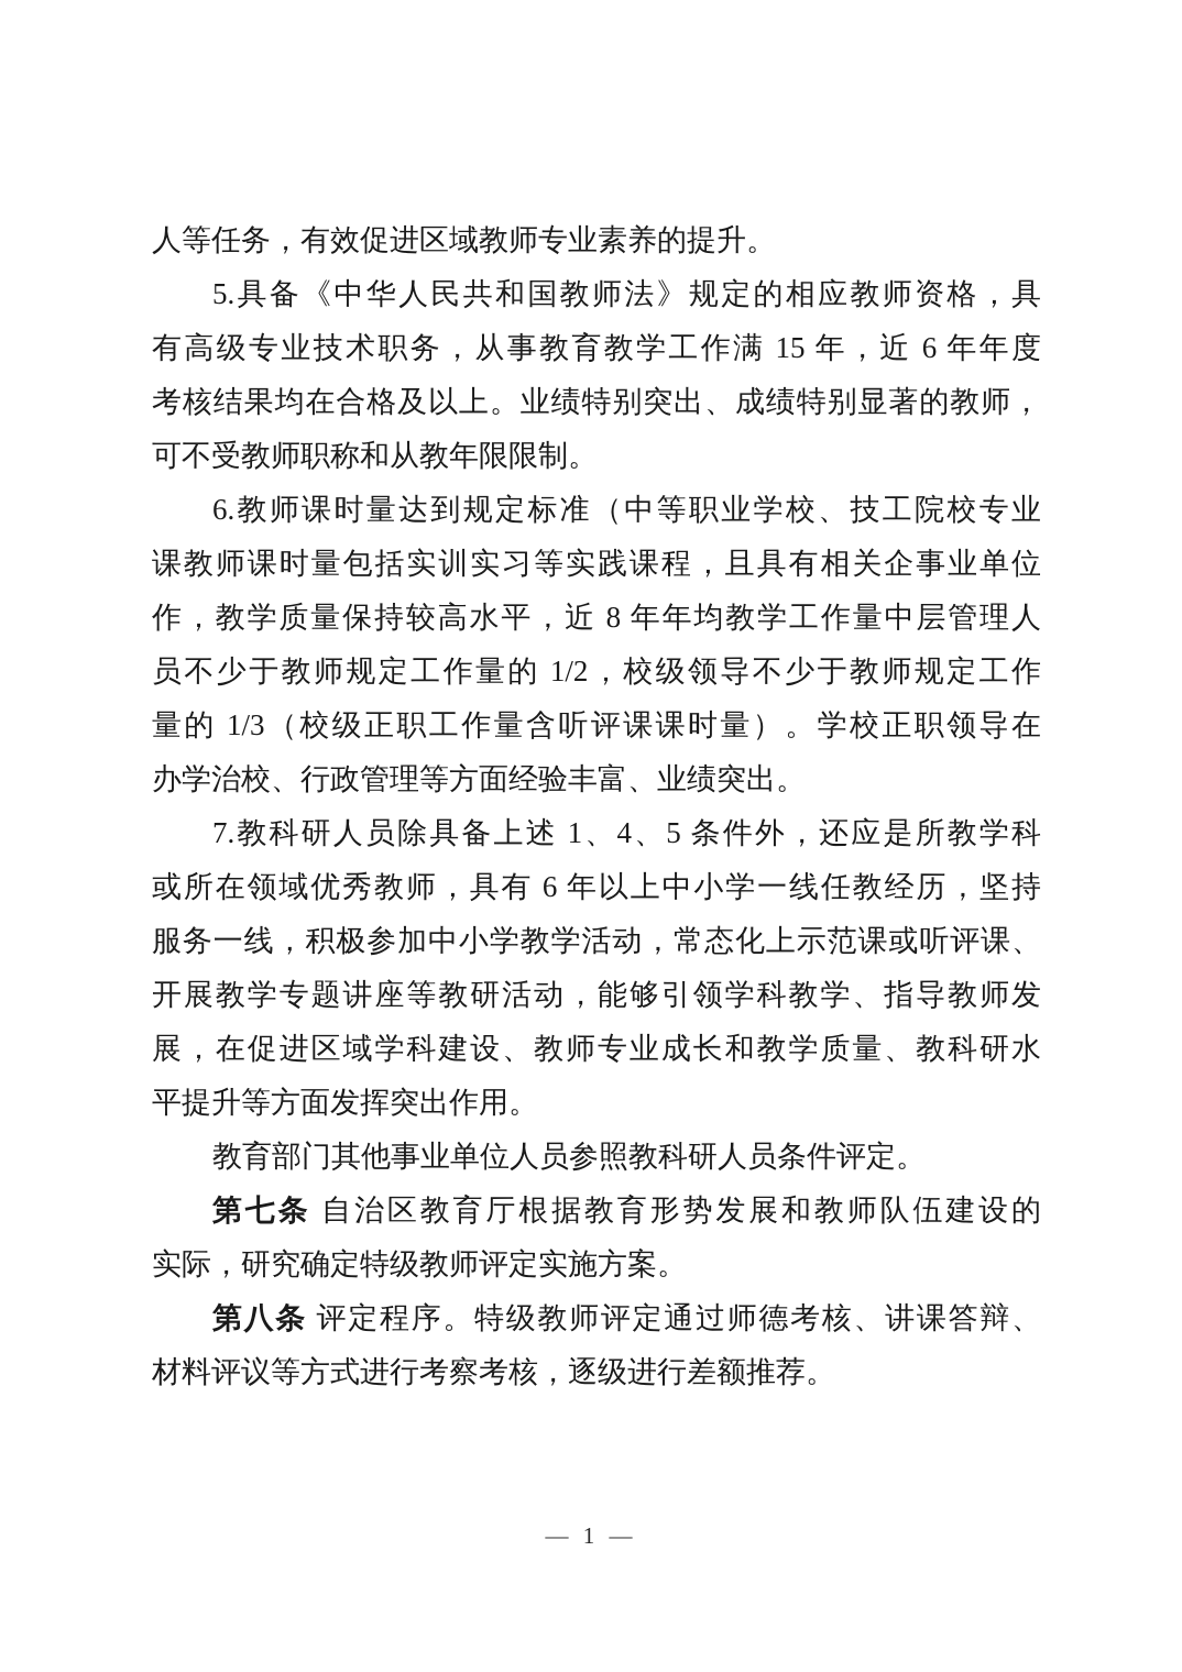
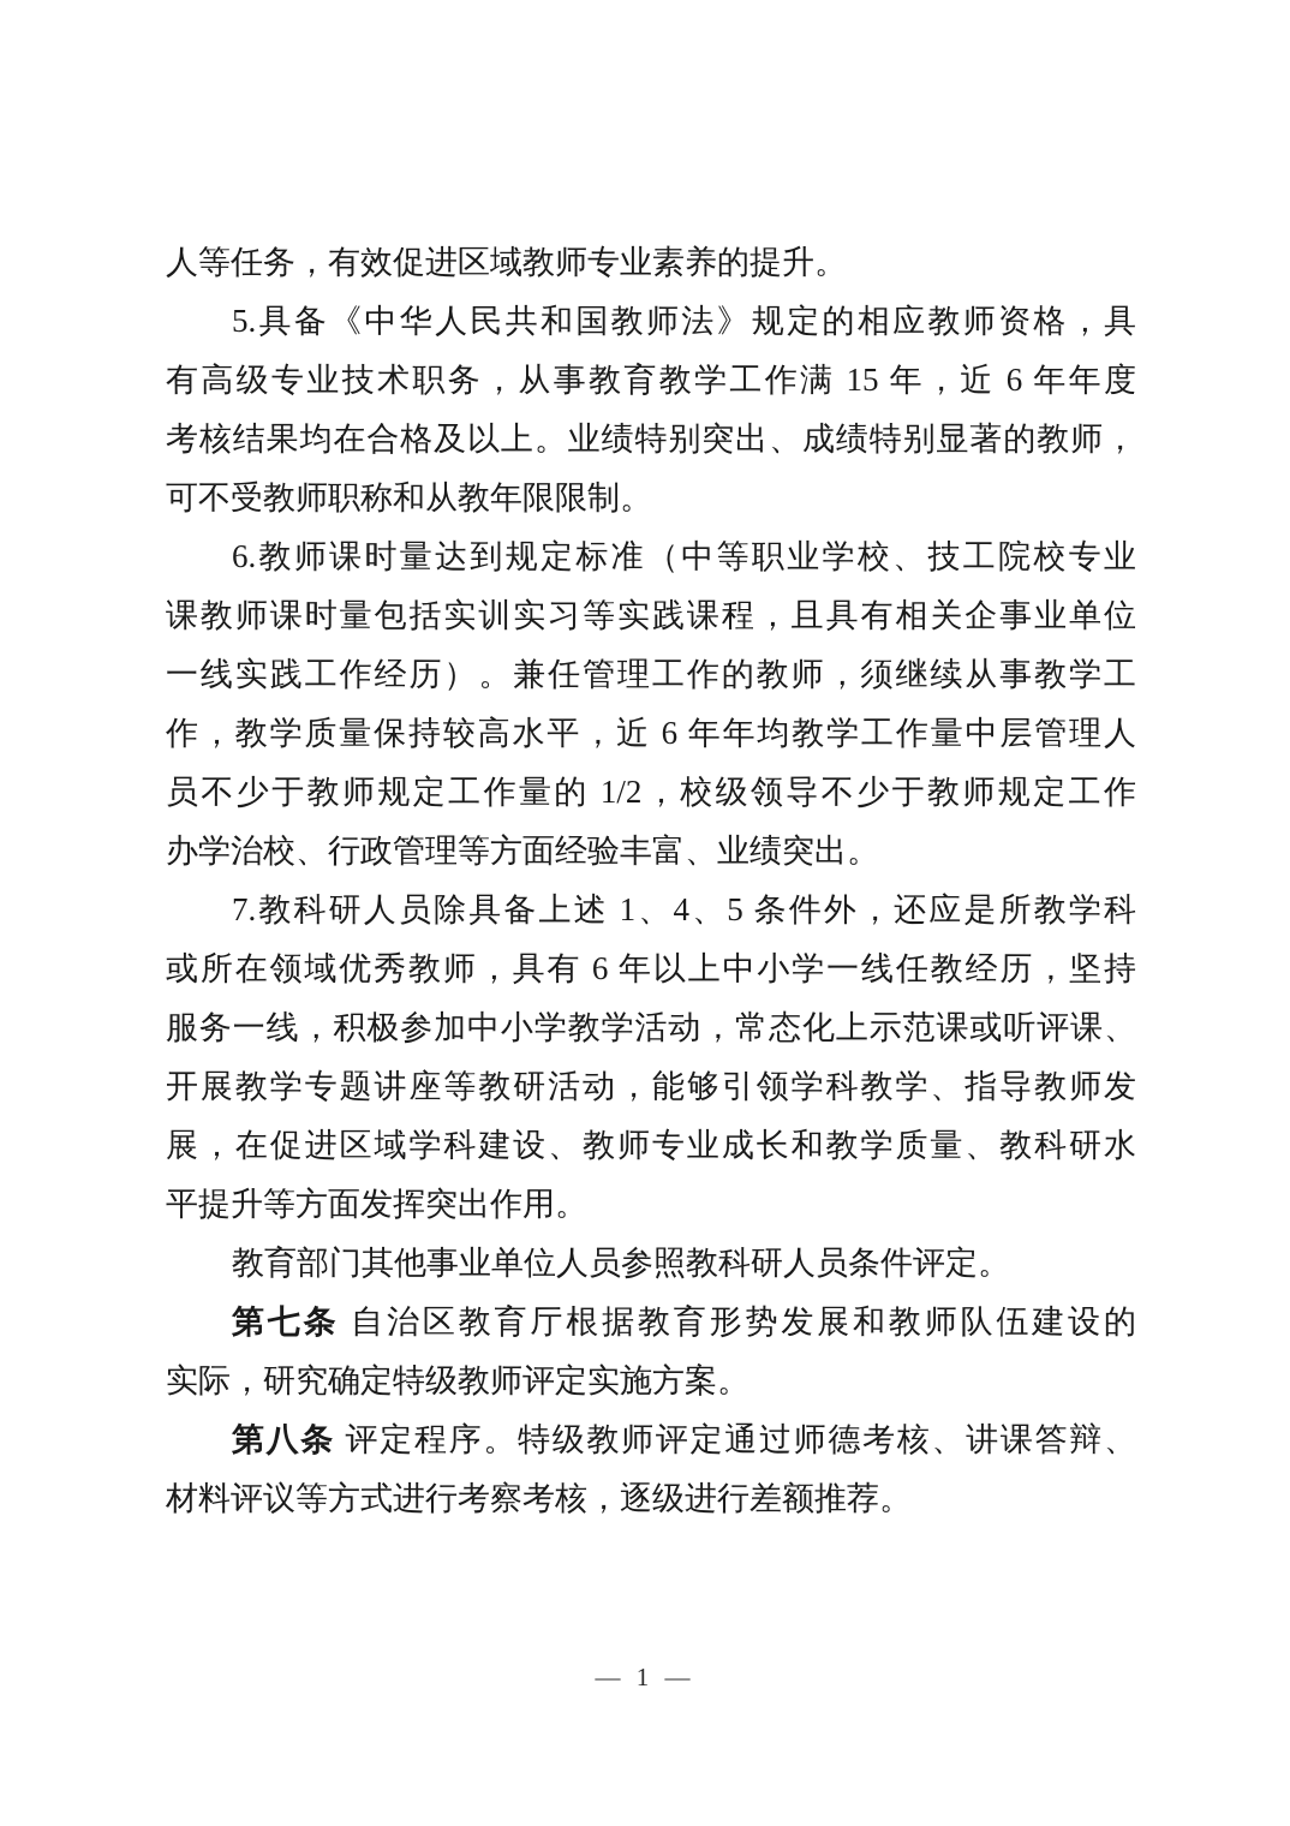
  人等任务，有效促进区域教师专业素养的提升。
  5.具备《中华人民共和国教师法》规定的相应教师资格，具
  有高级专业技术职务，从事教育教学工作满 15 年，近 6 年年度
  考核结果均在合格及以上。业绩特别突出、成绩特别显著的教师，
  可不受教师职称和从教年限限制。
  6.教师课时量达到规定标准（中等职业学校、技工院校专业
  课教师课时量包括实训实习等实践课程，且具有相关企事业单位
+ 一线实践工作经历）。兼任管理工作的教师，须继续从事教学工
- 作，教学质量保持较高水平，近 8 年年均教学工作量中层管理人
+ 作，教学质量保持较高水平，近 6 年年均教学工作量中层管理人
  员不少于教师规定工作量的 1/2，校级领导不少于教师规定工作
- 量的 1/3（校级正职工作量含听评课课时量）。学校正职领导在
  办学治校、行政管理等方面经验丰富、业绩突出。
  7.教科研人员除具备上述 1、4、5 条件外，还应是所教学科
  或所在领域优秀教师，具有 6 年以上中小学一线任教经历，坚持
  服务一线，积极参加中小学教学活动，常态化上示范课或听评课、
  开展教学专题讲座等教研活动，能够引领学科教学、指导教师发
  展，在促进区域学科建设、教师专业成长和教学质量、教科研水
  平提升等方面发挥突出作用。
  教育部门其他事业单位人员参照教科研人员条件评定。
  第七条 自治区教育厅根据教育形势发展和教师队伍建设的
  实际，研究确定特级教师评定实施方案。
  第八条 评定程序。特级教师评定通过师德考核、讲课答辩、
  材料评议等方式进行考察考核，逐级进行差额推荐。
  — 1 —
